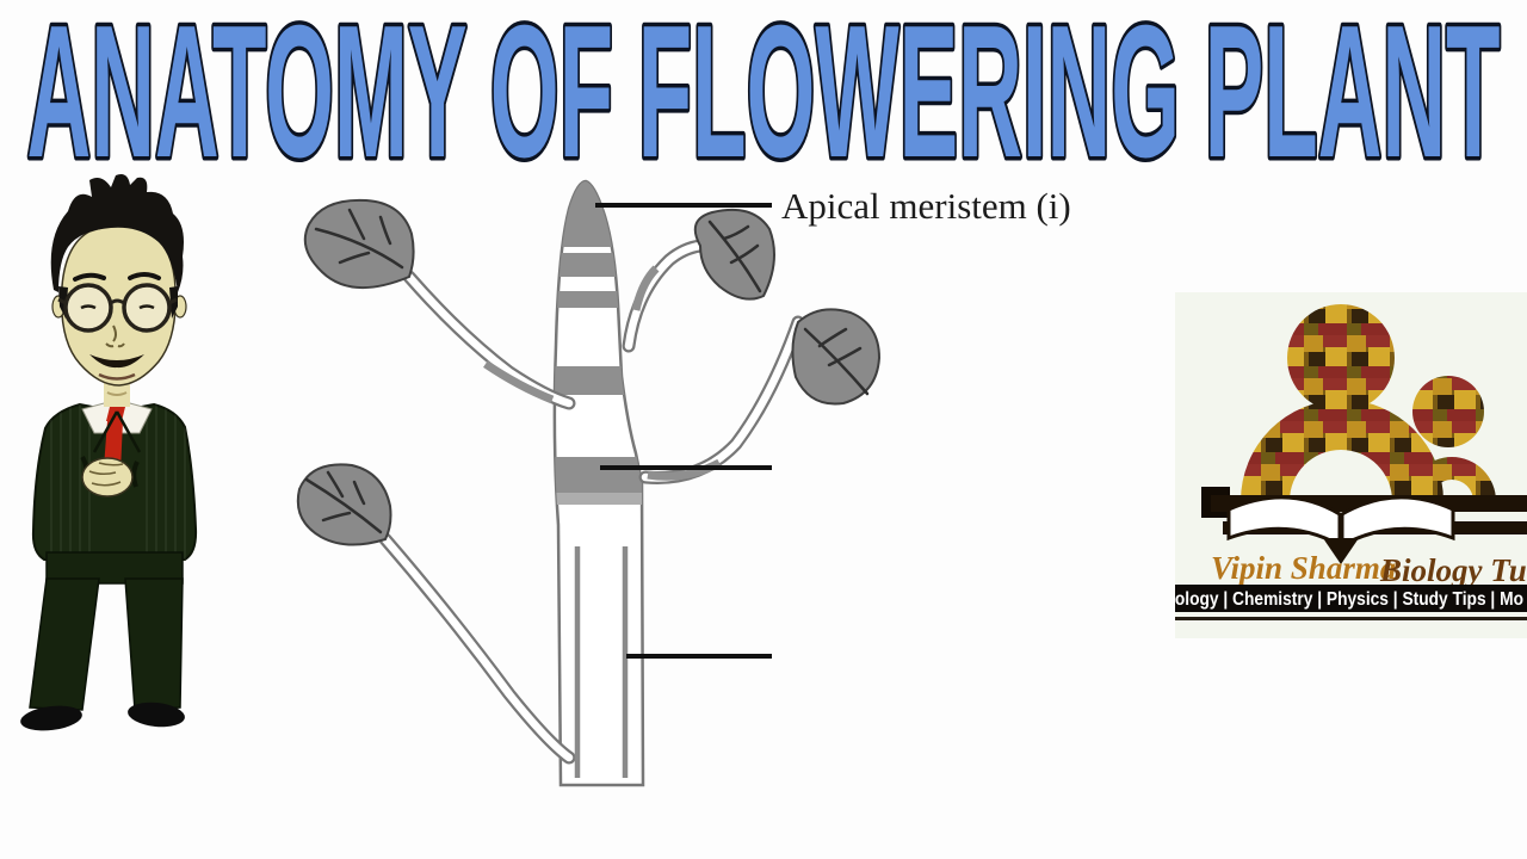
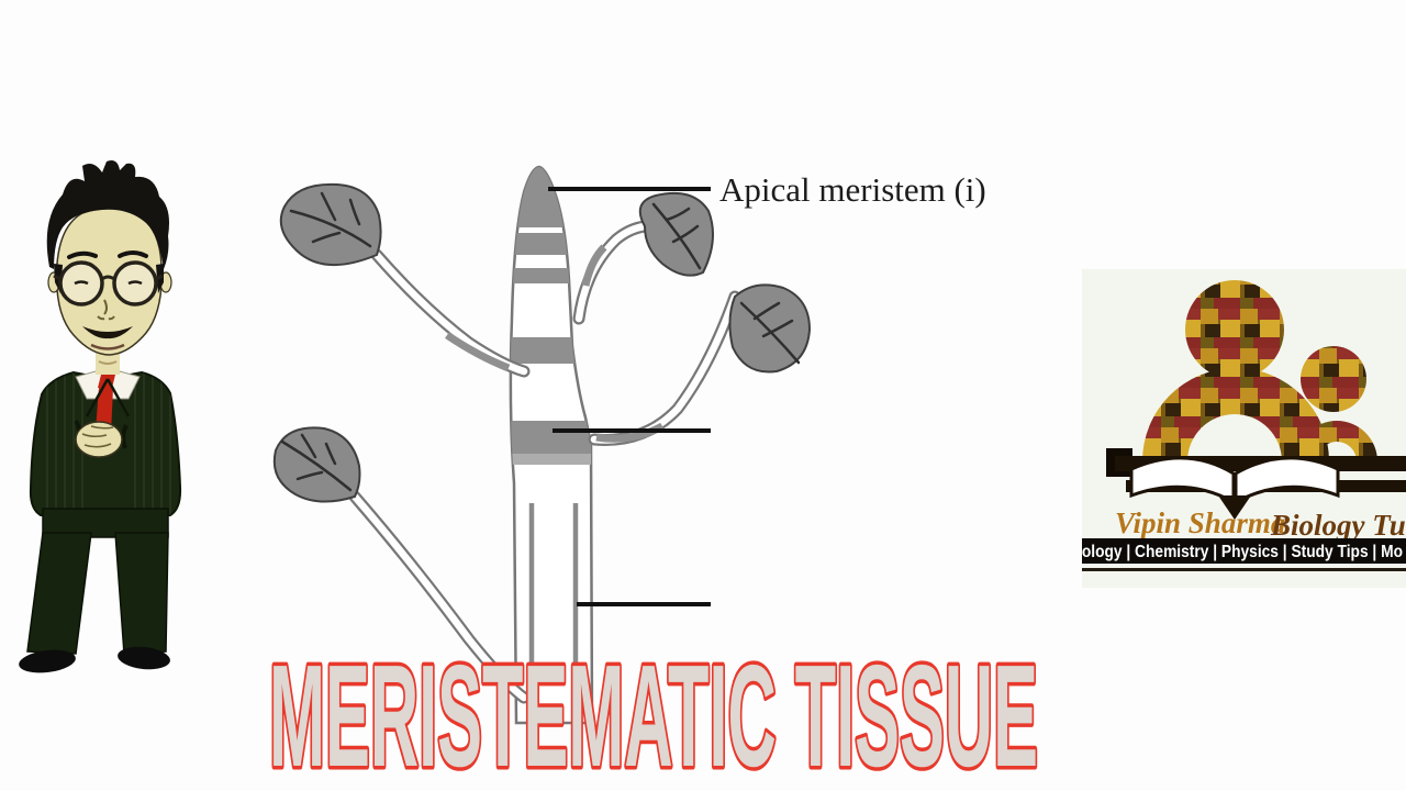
- ANATOMY OF FLOWERING PLANT
  Apical meristem (i)
  Vipin Sharma
  Biology Tu
  ology | Chemistry | Physics | Study Tips | Mo
+ MERISTEMATIC TISSUE
